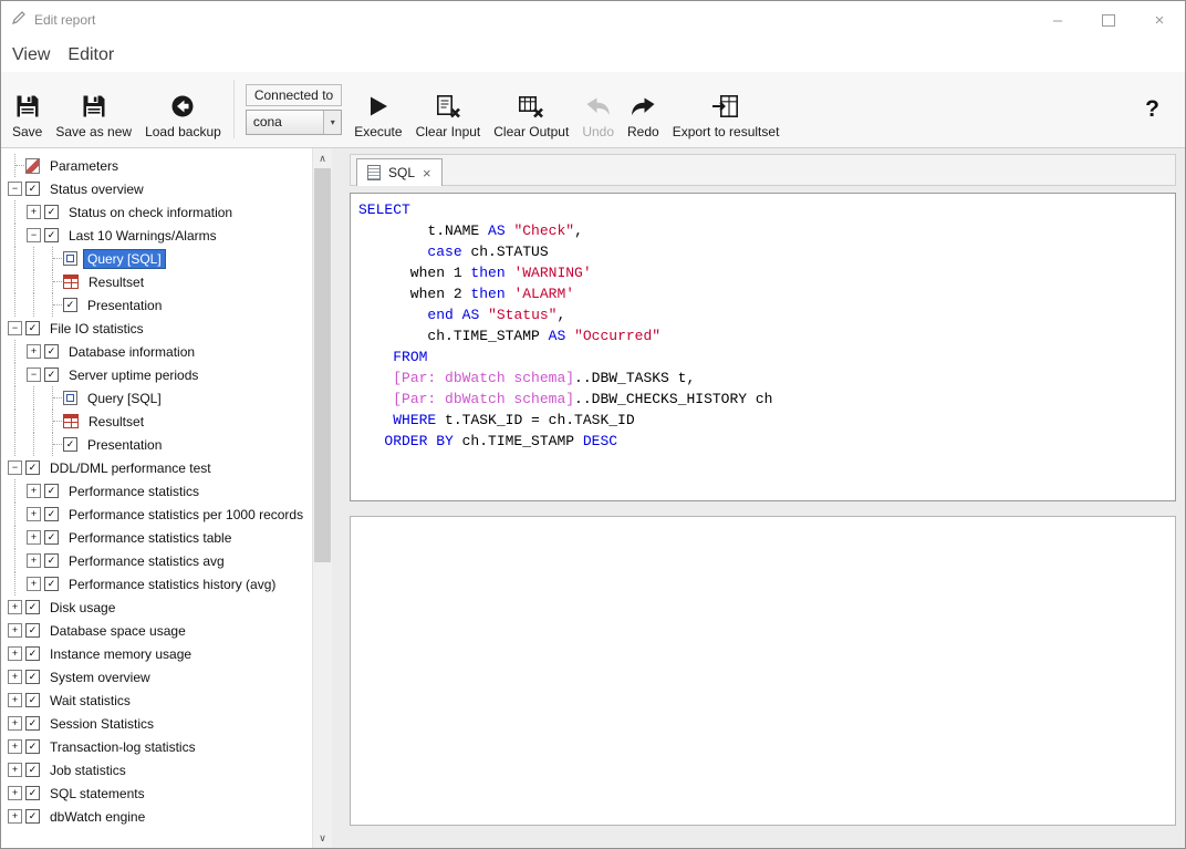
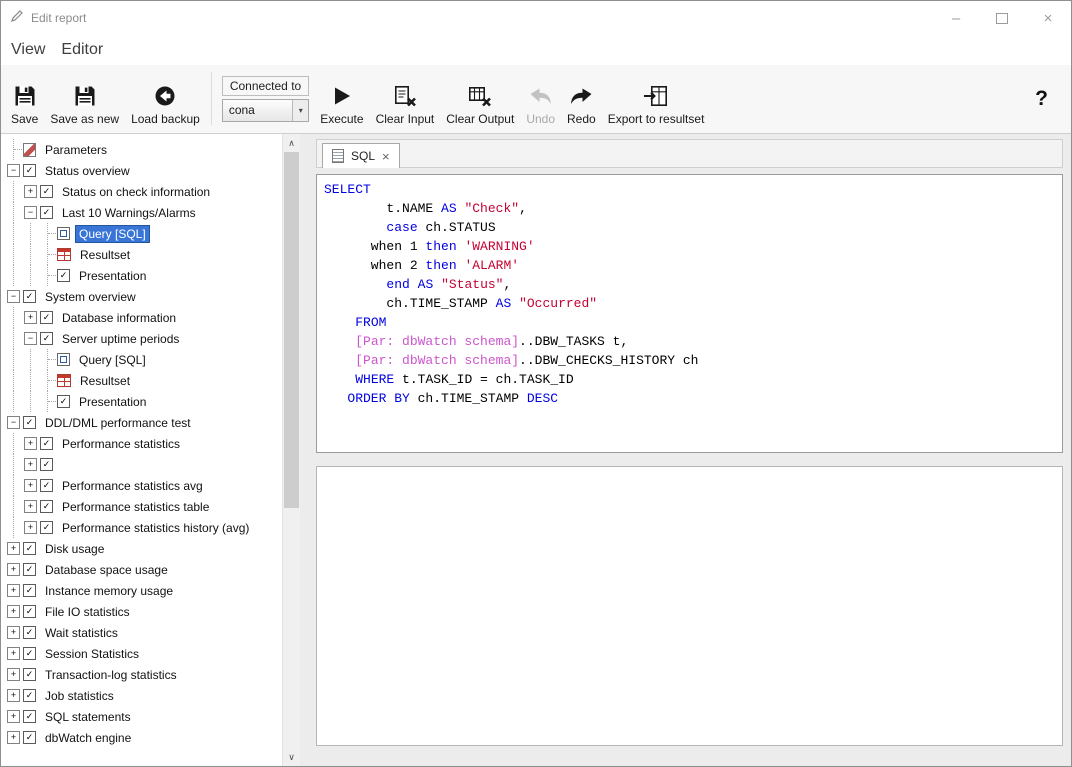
  Edit report
  –
  ×
  View
  Editor
  Save
  Save as new
  Load backup
  Connected to
  cona
  ▾
  Execute
  Clear Input
  Clear Output
  Undo
  Redo
  Export to resultset
  ?
  Parameters
  −
  ✓
  Status overview
  +
  ✓
  Status on check information
  −
  ✓
  Last 10 Warnings/Alarms
  Query [SQL]
  Resultset
  ✓
  Presentation
  −
  ✓
- File IO statistics
+ System overview
  +
  ✓
  Database information
  −
  ✓
  Server uptime periods
  Query [SQL]
  Resultset
  ✓
  Presentation
  −
  ✓
  DDL/DML performance test
  +
  ✓
  Performance statistics
  +
  ✓
- Performance statistics per 1000 records
  +
  ✓
- Performance statistics table
+ Performance statistics avg
  +
  ✓
- Performance statistics avg
+ Performance statistics table
  +
  ✓
  Performance statistics history (avg)
  +
  ✓
  Disk usage
  +
  ✓
  Database space usage
  +
  ✓
  Instance memory usage
  +
  ✓
- System overview
+ File IO statistics
  +
  ✓
  Wait statistics
  +
  ✓
  Session Statistics
  +
  ✓
  Transaction-log statistics
  +
  ✓
  Job statistics
  +
  ✓
  SQL statements
  +
  ✓
  dbWatch engine
  ∧
  ∨
  SQL
  ×
  SELECT
  t.NAME AS "Check",
  case ch.STATUS
  when 1 then 'WARNING'
  when 2 then 'ALARM'
  end AS "Status",
  ch.TIME_STAMP AS "Occurred"
  FROM
  [Par: dbWatch schema]..DBW_TASKS t,
  [Par: dbWatch schema]..DBW_CHECKS_HISTORY ch
  WHERE t.TASK_ID = ch.TASK_ID
  ORDER BY ch.TIME_STAMP DESC
